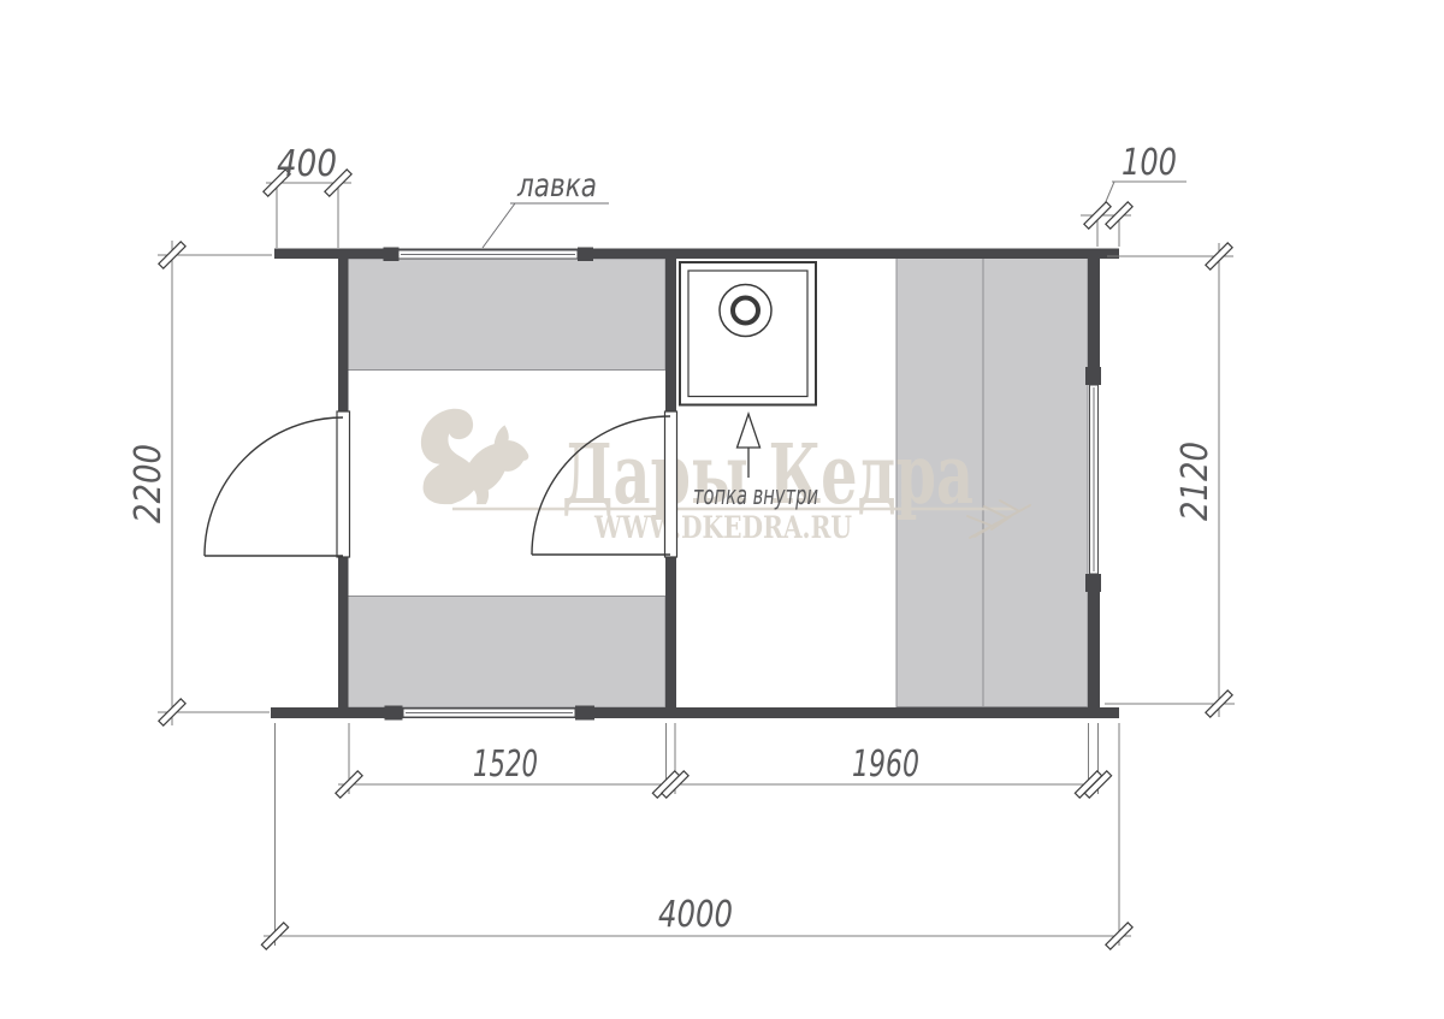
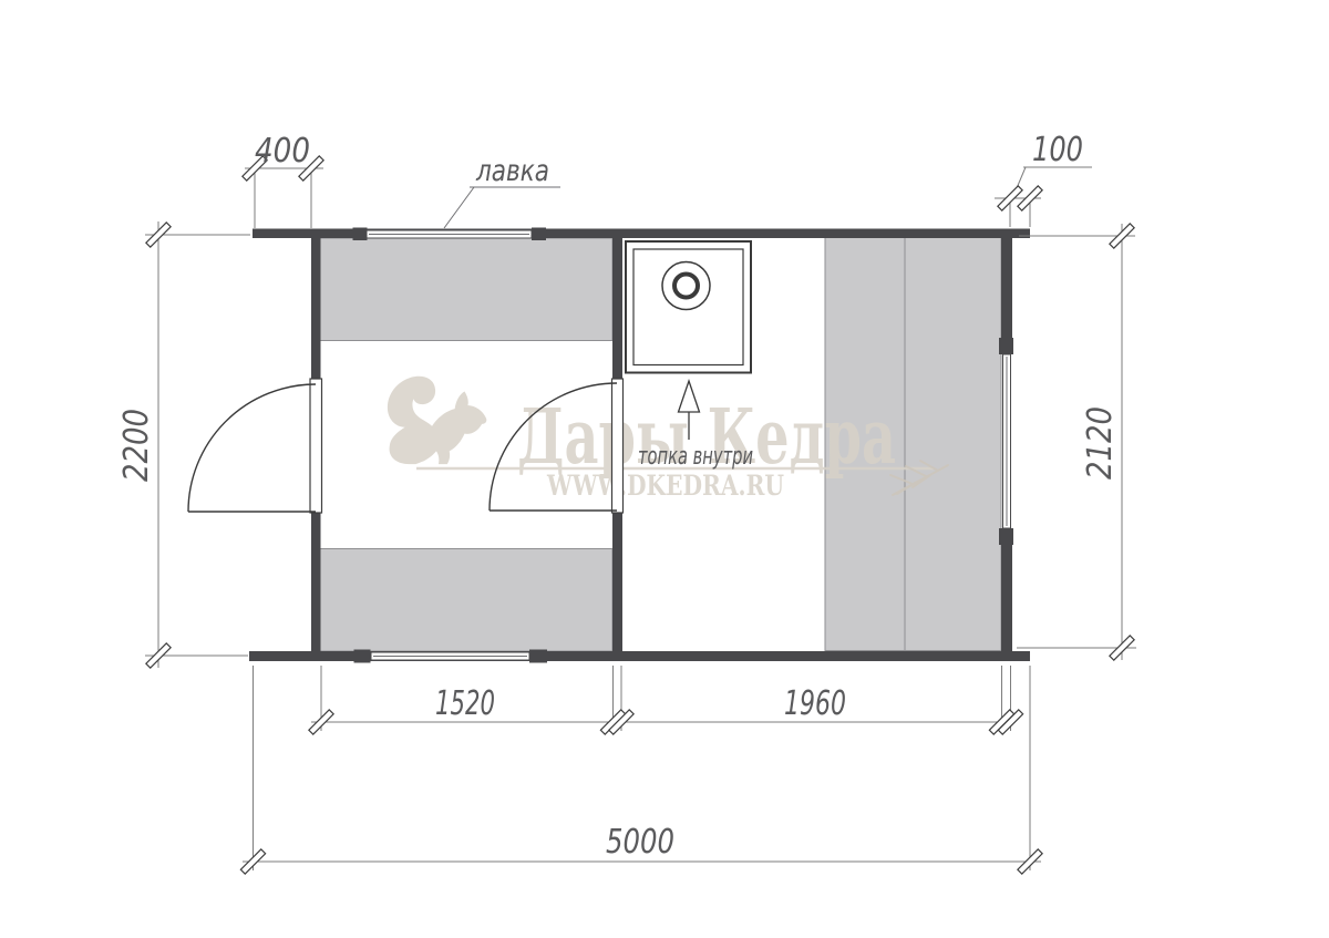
  Даы Кедра
  WWWDKEDRA.RU
  400
  100
  1520
  1960
- 4000
+ 5000
  лавка
  топка внутри
